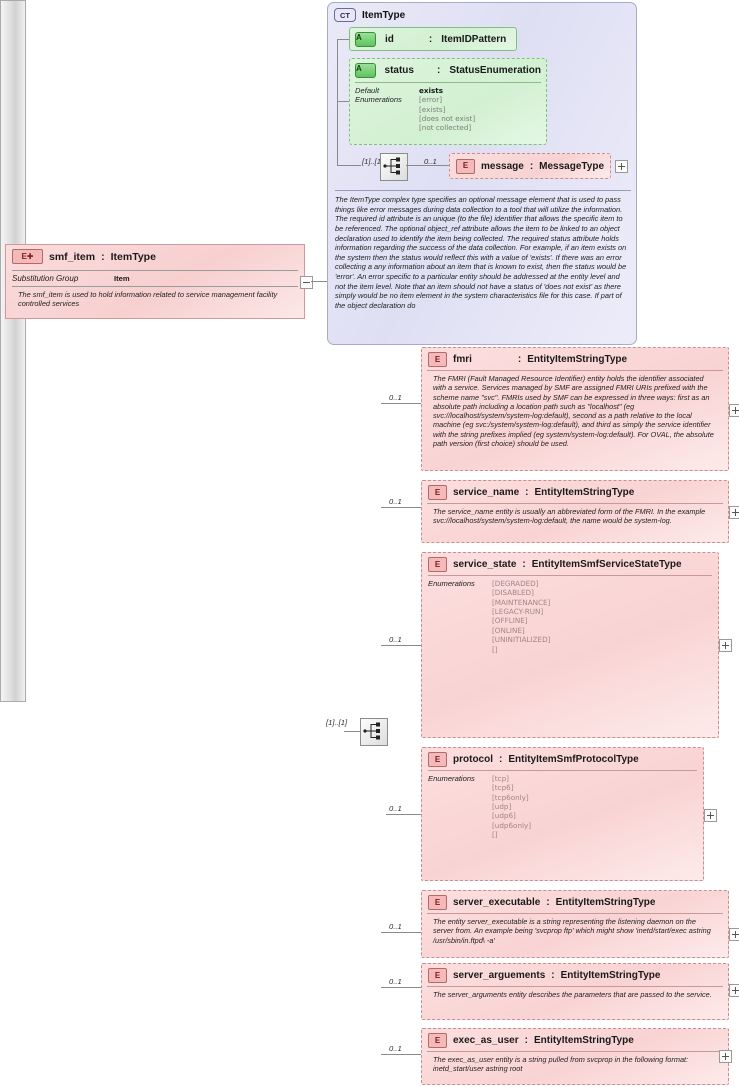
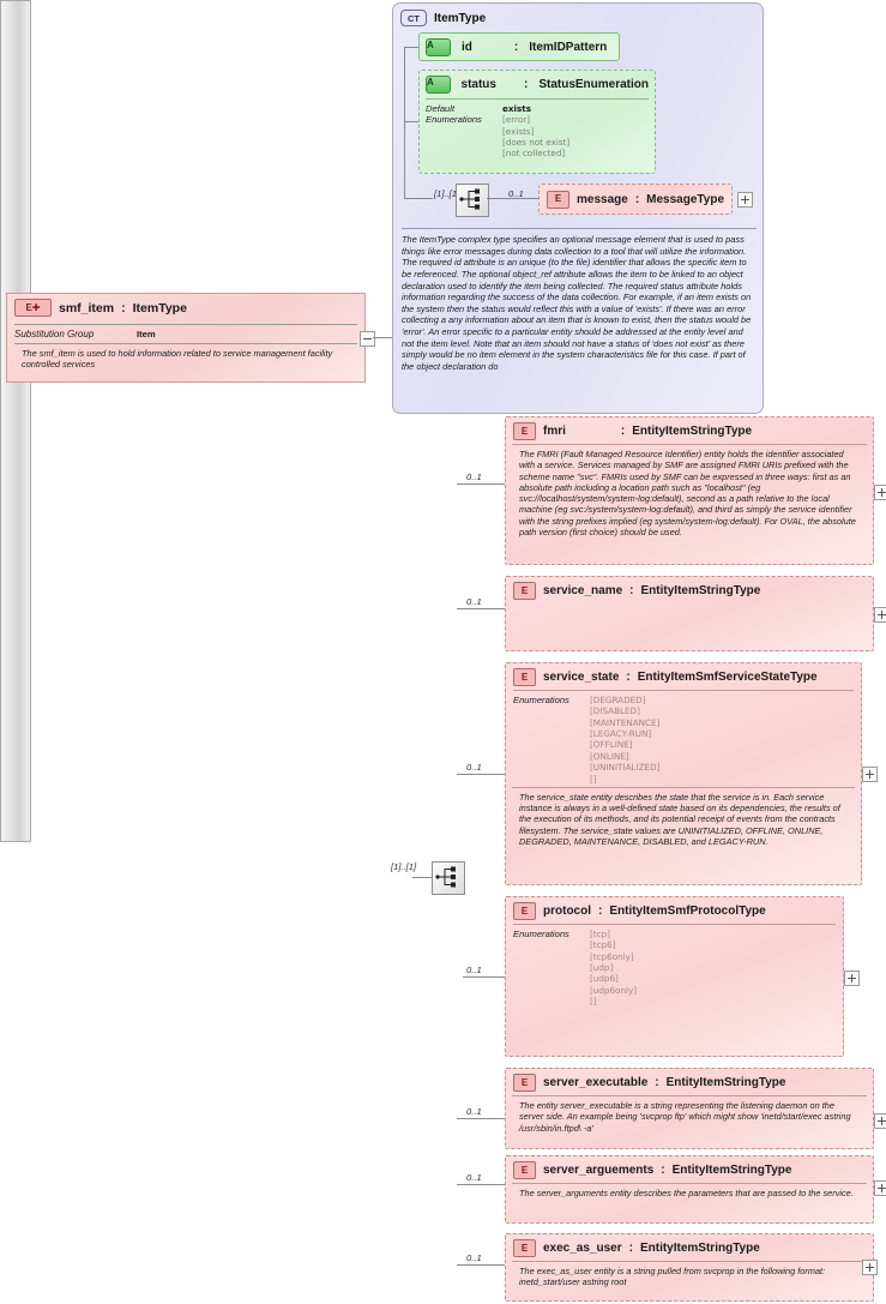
  CT
  ItemType
  A
  id
  :
  ItemIDPattern
  A
  status
  :
  StatusEnumeration
  Default
  Enumerations
  exists
  [error]
  [exists]
  [does not exist]
  [not collected]
  [1]..[1
  0..1
  E
  message
  :
  MessageType
  The ItemType complex type specifies an optional message element that is used to pass things like error messages during data collection to a tool that will utilize the information. The required id attribute is an unique (to the file) identifier that allows the specific item to be referenced. The optional object_ref attribute allows the item to be linked to an object declaration used to identify the item being collected. The required status attribute holds information regarding the success of the data collection. For example, if an item exists on the system then the status would reflect this with a value of 'exists'. If there was an error collecting a any information about an item that is known to exist, then the status would be 'error'. An error specific to a particular entity should be addressed at the entity level and not the item level. Note that an item should not have a status of 'does not exist' as there simply would be no item element in the system characteristics file for this case. If part of the object declaration do
  E✚
  smf_item
  :
  ItemType
  Substitution Group
  Item
  The smf_item is used to hold information related to service management facility controlled services
  [1]..[1]
  0..1
  0..1
  0..1
  0..1
  0..1
  0..1
  0..1
  E
  fmri
  :
  EntityItemStringType
  The FMRI (Fault Managed Resource Identifier) entity holds the identifier associated with a service. Services managed by SMF are assigned FMRI URIs prefixed with the scheme name "svc". FMRIs used by SMF can be expressed in three ways: first as an absolute path including a location path such as "localhost" (eg svc://localhost/system/system-log:default), second as a path relative to the local machine (eg svc:/system/system-log:default), and third as simply the service identifier with the string prefixes implied (eg system/system-log:default). For OVAL, the absolute path version (first choice) should be used.
  E
  service_name
  :
  EntityItemStringType
- The service_name entity is usually an abbreviated form of the FMRI. In the example svc://localhost/system/system-log:default, the name would be system-log.
  E
  service_state
  :
  EntityItemSmfServiceStateType
  Enumerations
  [DEGRADED]
  [DISABLED]
  [MAINTENANCE]
  [LEGACY-RUN]
  [OFFLINE]
  [ONLINE]
  [UNINITIALIZED]
  []
+ The service_state entity describes the state that the service is in. Each service instance is always in a well-defined state based on its dependencies, the results of the execution of its methods, and its potential receipt of events from the contracts filesystem. The service_state values are UNINITIALIZED, OFFLINE, ONLINE, DEGRADED, MAINTENANCE, DISABLED, and LEGACY-RUN.
  E
  protocol
  :
  EntityItemSmfProtocolType
  Enumerations
  [tcp]
  [tcp6]
  [tcp6only]
  [udp]
  [udp6]
  [udp6only]
  []
  E
  server_executable
  :
  EntityItemStringType
- The entity server_executable is a string representing the listening daemon on the server from. An example being 'svcprop ftp' which might show 'inetd/start/exec astring /usr/sbin/in.ftpd\ -a'
+ The entity server_executable is a string representing the listening daemon on the server side. An example being 'svcprop ftp' which might show 'inetd/start/exec astring /usr/sbin/in.ftpd\ -a'
  E
  server_arguements
  :
  EntityItemStringType
  The server_arguments entity describes the parameters that are passed to the service.
  E
  exec_as_user
  :
  EntityItemStringType
  The exec_as_user entity is a string pulled from svcprop in the following format: inetd_start/user astring root
